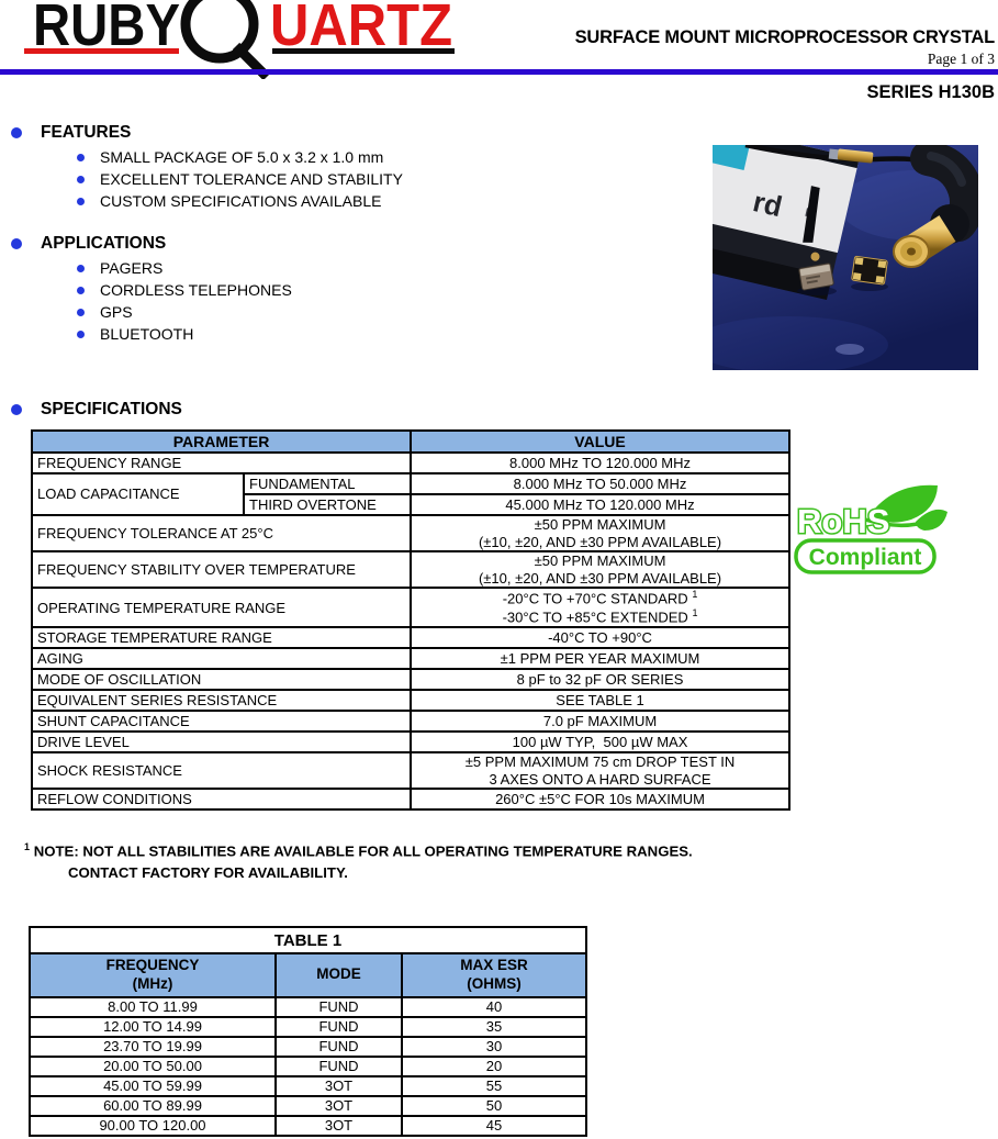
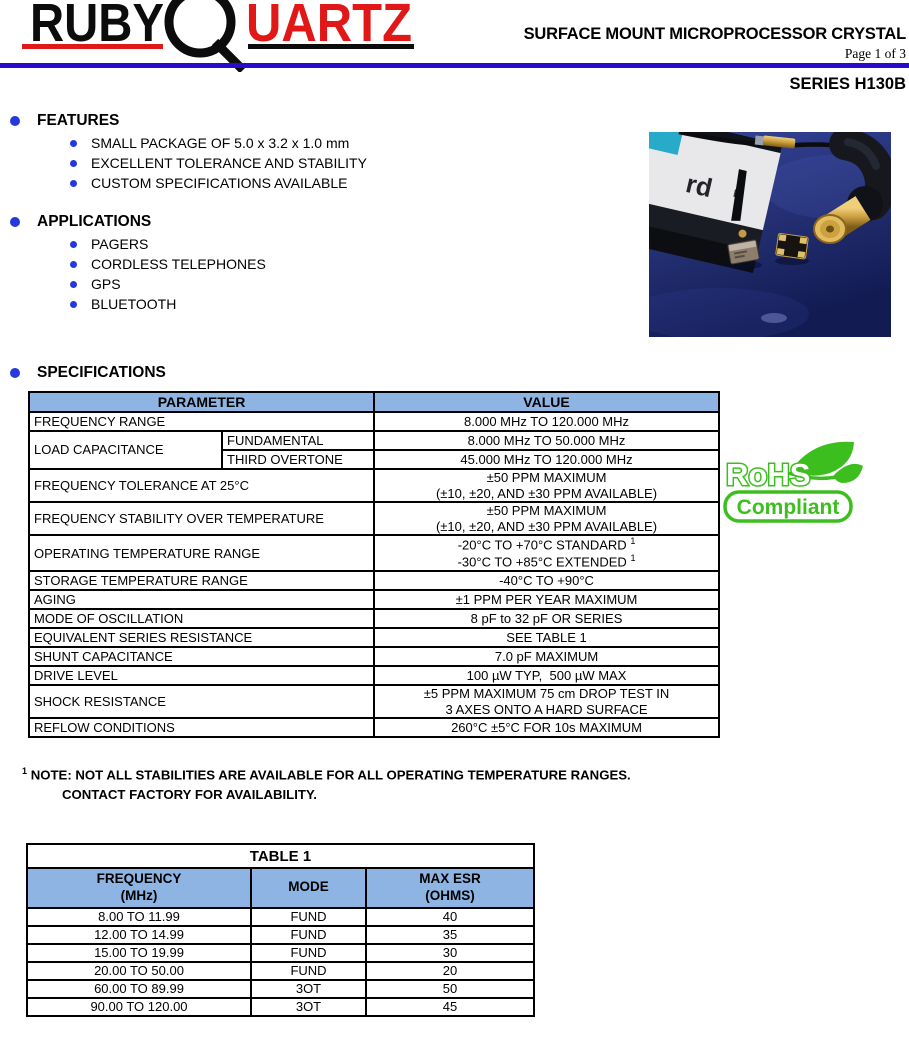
  RUBY
  UARTZ
  SURFACE MOUNT MICROPROCESSOR CRYSTAL
  Page 1 of 3
  SERIES H130B
  FEATURES
  SMALL PACKAGE OF 5.0 x 3.2 x 1.0 mm
  EXCELLENT TOLERANCE AND STABILITY
  CUSTOM SPECIFICATIONS AVAILABLE
  APPLICATIONS
  PAGERS
  CORDLESS TELEPHONES
  GPS
  BLUETOOTH
  SPECIFICATIONS
  PARAMETER	VALUE
  FREQUENCY RANGE	8.000 MHz TO 120.000 MHz
  LOAD CAPACITANCE	FUNDAMENTAL	8.000 MHz TO 50.000 MHz
  THIRD OVERTONE	45.000 MHz TO 120.000 MHz
  FREQUENCY TOLERANCE AT 25°C	±50 PPM MAXIMUM(±10, ±20, AND ±30 PPM AVAILABLE)
  FREQUENCY STABILITY OVER TEMPERATURE	±50 PPM MAXIMUM(±10, ±20, AND ±30 PPM AVAILABLE)
  OPERATING TEMPERATURE RANGE	-20°C TO +70°C STANDARD 1-30°C TO +85°C EXTENDED 1
  STORAGE TEMPERATURE RANGE	-40°C TO +90°C
  AGING	±1 PPM PER YEAR MAXIMUM
  MODE OF OSCILLATION	8 pF to 32 pF OR SERIES
  EQUIVALENT SERIES RESISTANCE	SEE TABLE 1
  SHUNT CAPACITANCE	7.0 pF MAXIMUM
  DRIVE LEVEL	100 µW TYP, 500 µW MAX
  SHOCK RESISTANCE	±5 PPM MAXIMUM 75 cm DROP TEST IN3 AXES ONTO A HARD SURFACE
  REFLOW CONDITIONS	260°C ±5°C FOR 10s MAXIMUM
  1 NOTE: NOT ALL STABILITIES ARE AVAILABLE FOR ALL OPERATING TEMPERATURE RANGES.
  CONTACT FACTORY FOR AVAILABILITY.
  RoHS
  Compliant
  TABLE 1
  FREQUENCY(MHz)	MODE	MAX ESR(OHMS)
  8.00 TO 11.99	FUND	40
  12.00 TO 14.99	FUND	35
- 23.70 TO 19.99	FUND	30
+ 15.00 TO 19.99	FUND	30
  20.00 TO 50.00	FUND	20
- 45.00 TO 59.99	3OT	55
  60.00 TO 89.99	3OT	50
  90.00 TO 120.00	3OT	45
